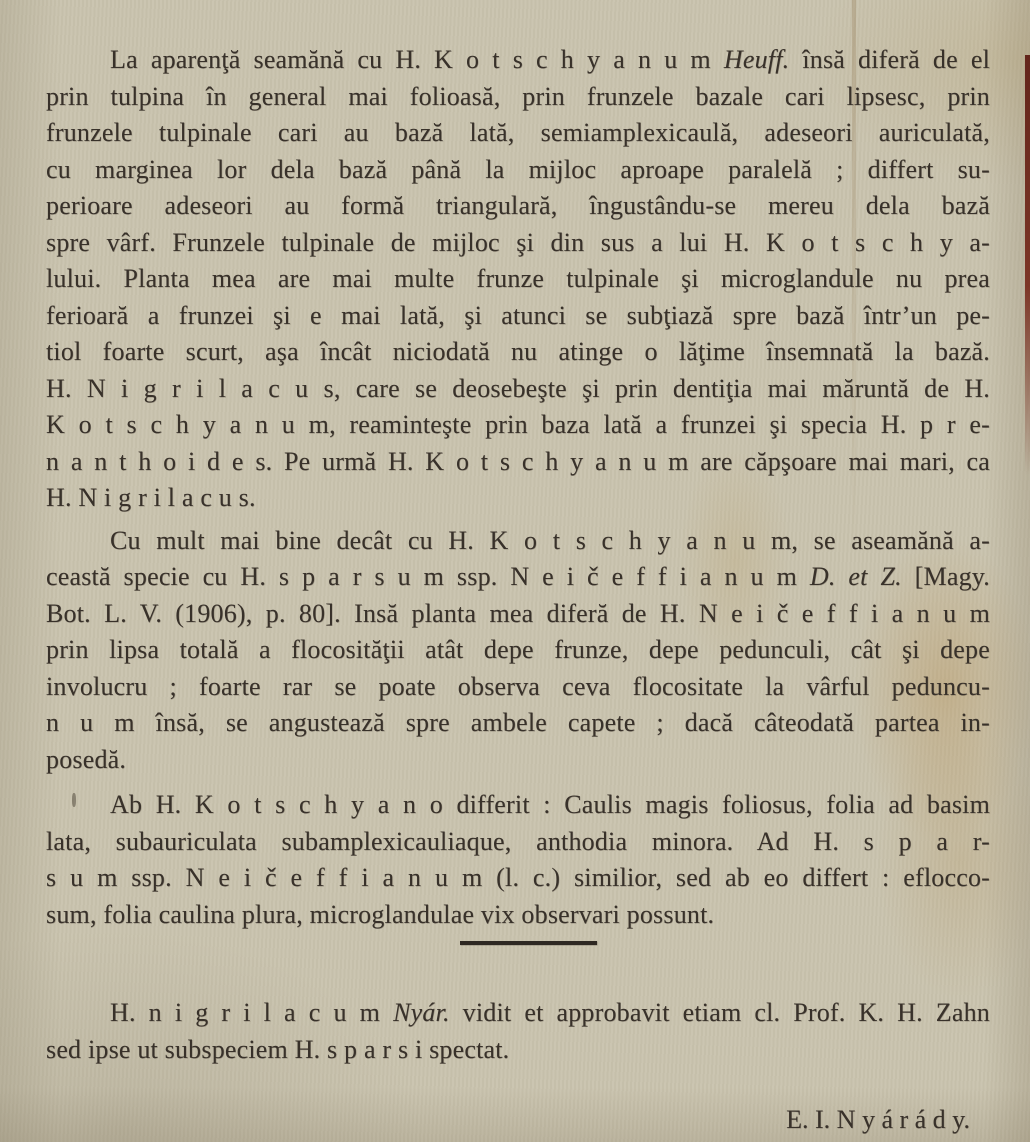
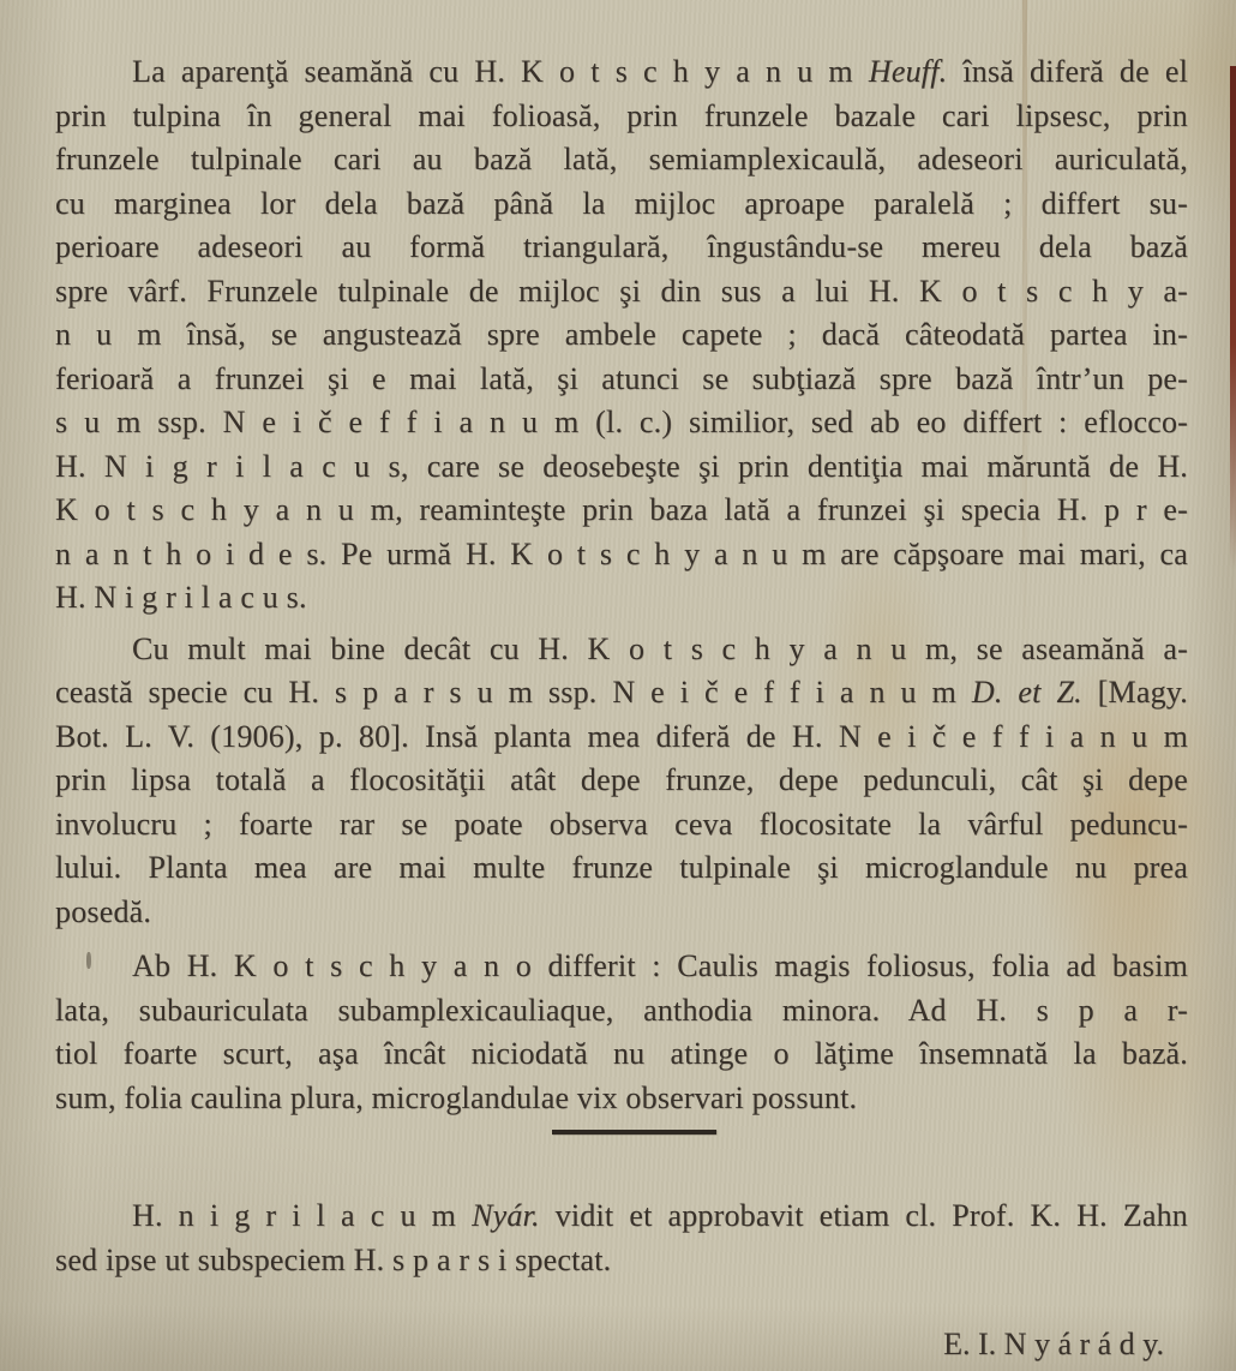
  La aparenţă seamănă cu H. K o t s c h y a n u m Heuff. însă diferă de el
  prin tulpina în general mai folioasă, prin frunzele bazale cari lipsesc, prin
  frunzele tulpinale cari au bază lată, semiamplexicaulă, adeseori auriculată,
  cu marginea lor dela bază până la mijloc aproape paralelă ; differt su-
  perioare adeseori au formă triangulară, îngustându-se mereu dela bază
  spre vârf. Frunzele tulpinale de mijloc şi din sus a lui H. K o t s c h y a-
- lului. Planta mea are mai multe frunze tulpinale şi microglandule nu prea
+ n u m însă, se angustează spre ambele capete ; dacă câteodată partea in-
  ferioară a frunzei şi e mai lată, şi atunci se subţiază spre bază într’un pe-
- tiol foarte scurt, aşa încât niciodată nu atinge o lăţime însemnată la bază.
+ s u m ssp. N e i č e f f i a n u m (l. c.) similior, sed ab eo differt : eflocco-
  H. N i g r i l a c u s, care se deosebeşte şi prin dentiţia mai măruntă de H.
  K o t s c h y a n u m, reaminteşte prin baza lată a frunzei şi specia H. p r e-
  n a n t h o i d e s. Pe urmă H. K o t s c h y a n u m are căpşoare mai mari, ca
  H. N i g r i l a c u s.
  Cu mult mai bine decât cu H. K o t s c h y a n u m, se aseamănă a-
  ceastă specie cu H. s p a r s u m ssp. N e i č e f f i a n u m D. et Z. [Magy.
  Bot. L. V. (1906), p. 80]. Insă planta mea diferă de H. N e i č e f f i a n u m
  prin lipsa totală a flocosităţii atât depe frunze, depe pedunculi, cât şi depe
  involucru ; foarte rar se poate observa ceva flocositate la vârful peduncu-
- n u m însă, se angustează spre ambele capete ; dacă câteodată partea in-
+ lului. Planta mea are mai multe frunze tulpinale şi microglandule nu prea
  posedă.
  Ab H. K o t s c h y a n o differit : Caulis magis foliosus, folia ad basim
  lata, subauriculata subamplexicauliaque, anthodia minora. Ad H. s p a r-
- s u m ssp. N e i č e f f i a n u m (l. c.) similior, sed ab eo differt : eflocco-
+ tiol foarte scurt, aşa încât niciodată nu atinge o lăţime însemnată la bază.
  sum, folia caulina plura, microglandulae vix observari possunt.
  H. n i g r i l a c u m Nyár. vidit et approbavit etiam cl. Prof. K. H. Zahn
  sed ipse ut subspeciem H. s p a r s i spectat.
  E. I. N y á r á d y.
